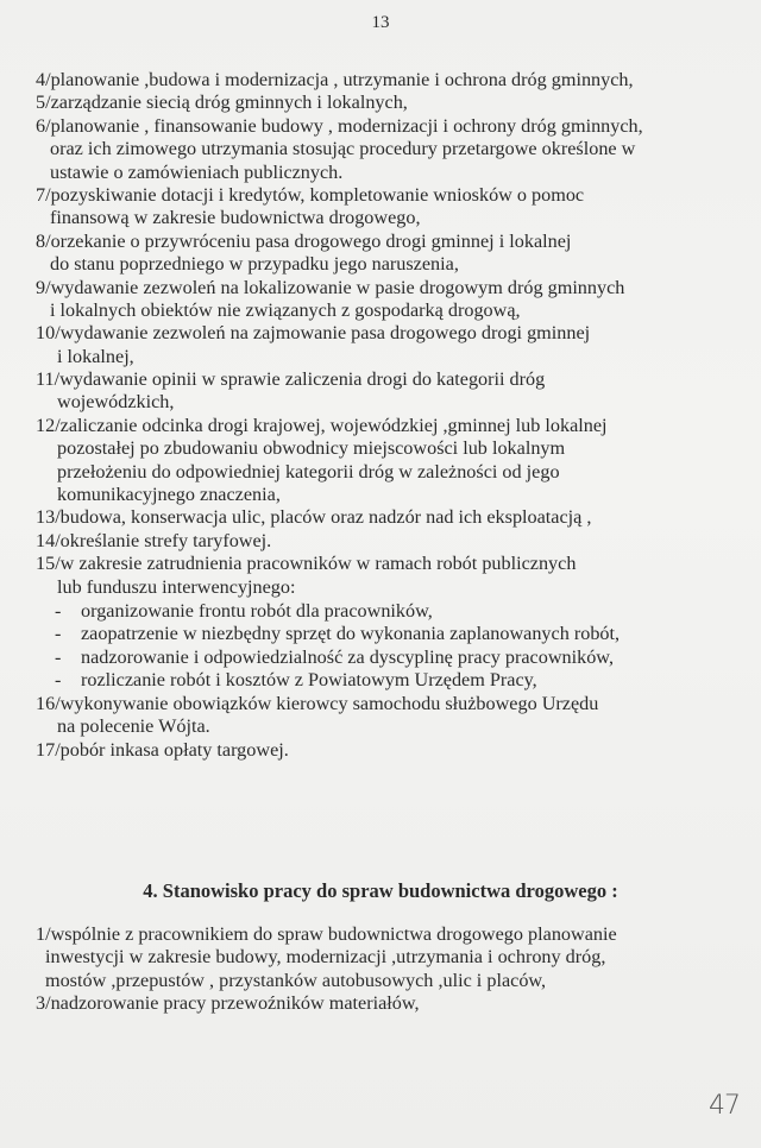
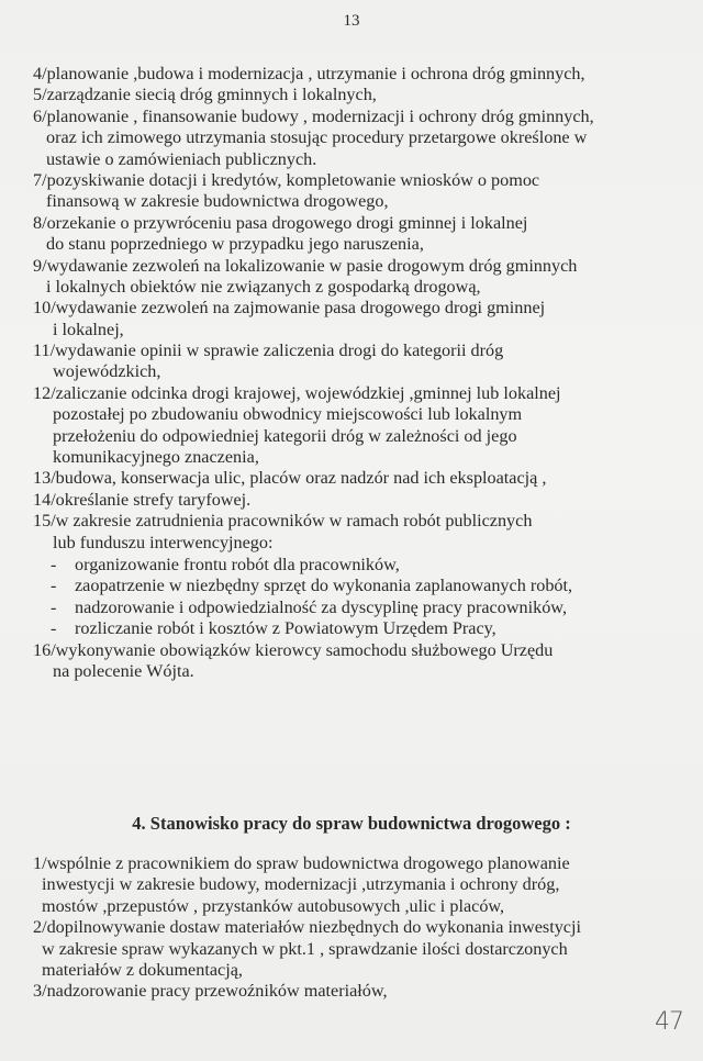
  13
  4/planowanie ,budowa i modernizacja , utrzymanie i ochrona dróg gminnych,
  5/zarządzanie siecią dróg gminnych i lokalnych,
  6/planowanie , finansowanie budowy , modernizacji i ochrony dróg gminnych,
  oraz ich zimowego utrzymania stosując procedury przetargowe określone w
  ustawie o zamówieniach publicznych.
  7/pozyskiwanie dotacji i kredytów, kompletowanie wniosków o pomoc
  finansową w zakresie budownictwa drogowego,
  8/orzekanie o przywróceniu pasa drogowego drogi gminnej i lokalnej
  do stanu poprzedniego w przypadku jego naruszenia,
  9/wydawanie zezwoleń na lokalizowanie w pasie drogowym dróg gminnych
  i lokalnych obiektów nie związanych z gospodarką drogową,
  10/wydawanie zezwoleń na zajmowanie pasa drogowego drogi gminnej
  i lokalnej,
  11/wydawanie opinii w sprawie zaliczenia drogi do kategorii dróg
  wojewódzkich,
  12/zaliczanie odcinka drogi krajowej, wojewódzkiej ,gminnej lub lokalnej
  pozostałej po zbudowaniu obwodnicy miejscowości lub lokalnym
  przełożeniu do odpowiedniej kategorii dróg w zależności od jego
  komunikacyjnego znaczenia,
  13/budowa, konserwacja ulic, placów oraz nadzór nad ich eksploatacją ,
  14/określanie strefy taryfowej.
  15/w zakresie zatrudnienia pracowników w ramach robót publicznych
  lub funduszu interwencyjnego:
  - organizowanie frontu robót dla pracowników,
  - zaopatrzenie w niezbędny sprzęt do wykonania zaplanowanych robót,
  - nadzorowanie i odpowiedzialność za dyscyplinę pracy pracowników,
  - rozliczanie robót i kosztów z Powiatowym Urzędem Pracy,
  16/wykonywanie obowiązków kierowcy samochodu służbowego Urzędu
  na polecenie Wójta.
- 17/pobór inkasa opłaty targowej.
  4. Stanowisko pracy do spraw budownictwa drogowego :
  1/wspólnie z pracownikiem do spraw budownictwa drogowego planowanie
  inwestycji w zakresie budowy, modernizacji ,utrzymania i ochrony dróg,
  mostów ,przepustów , przystanków autobusowych ,ulic i placów,
+ 2/dopilnowywanie dostaw materiałów niezbędnych do wykonania inwestycji
+ w zakresie spraw wykazanych w pkt.1 , sprawdzanie ilości dostarczonych
+ materiałów z dokumentacją,
  3/nadzorowanie pracy przewoźników materiałów,
  47
